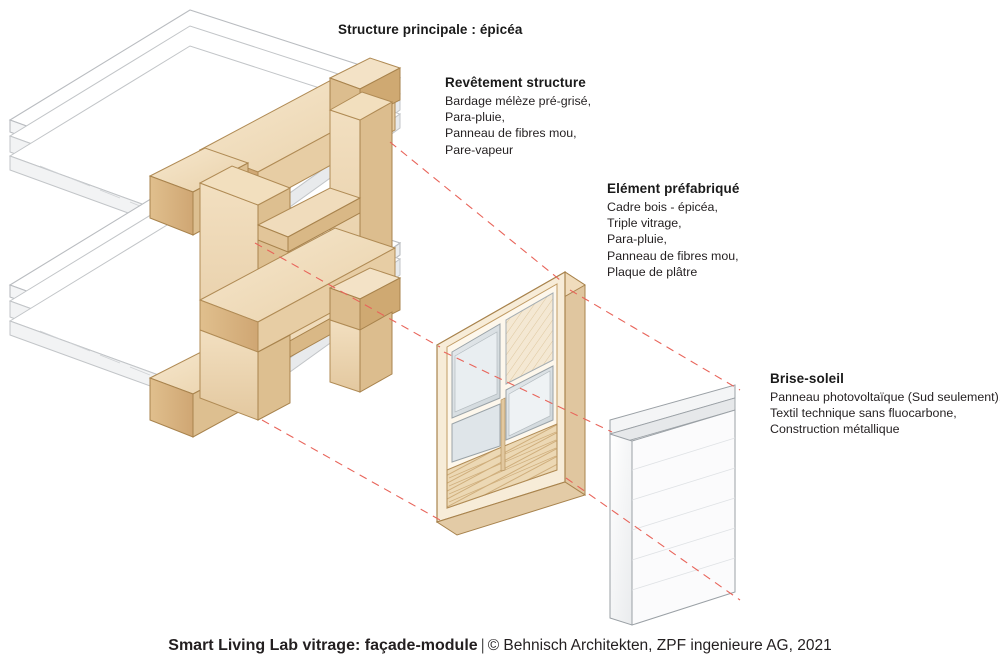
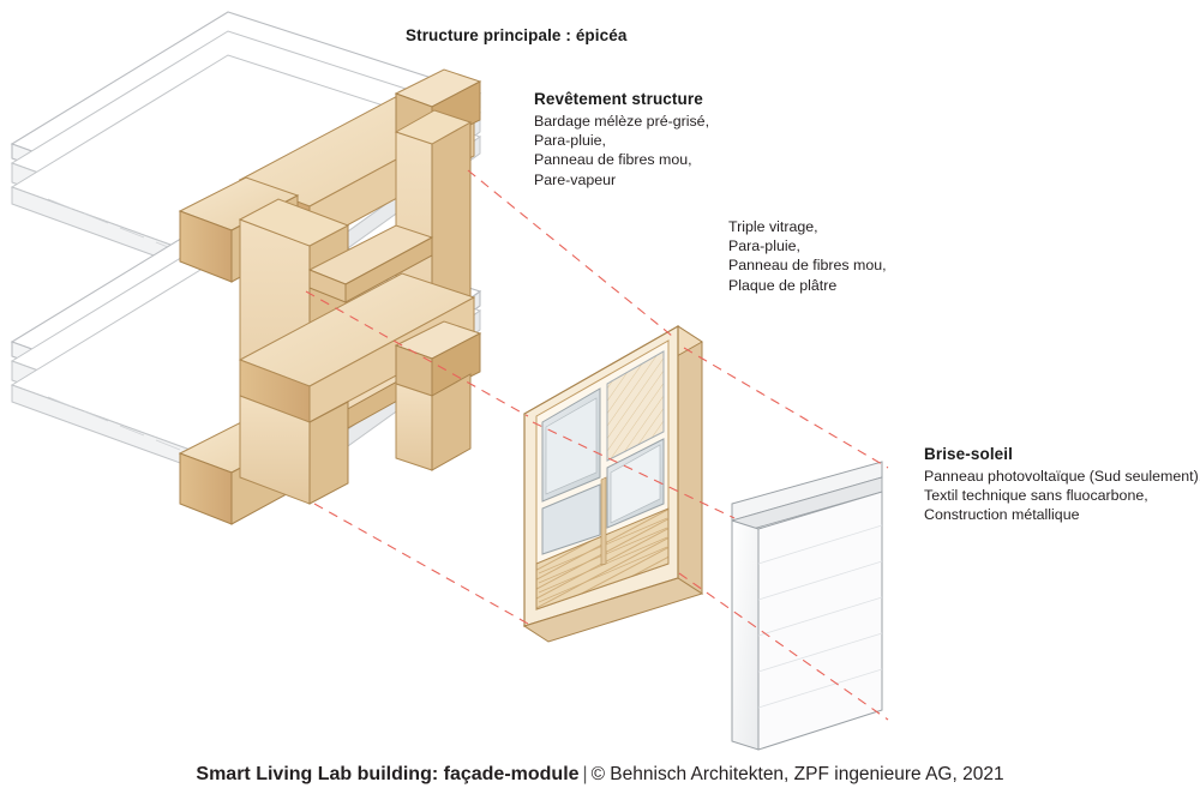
  Structure principale : épicéa
  Revêtement structure
  Bardage mélèze pré-grisé,
  Para-pluie,
  Panneau de fibres mou,
  Pare-vapeur
- Elément préfabriqué
- Cadre bois - épicéa,
  Triple vitrage,
  Para-pluie,
  Panneau de fibres mou,
  Plaque de plâtre
  Brise-soleil
  Panneau photovoltaïque (Sud seulement)
  Textil technique sans fluocarbone,
  Construction métallique
- Smart Living Lab vitrage: façade-module | © Behnisch Architekten, ZPF ingenieure AG, 2021
+ Smart Living Lab building: façade-module | © Behnisch Architekten, ZPF ingenieure AG, 2021
